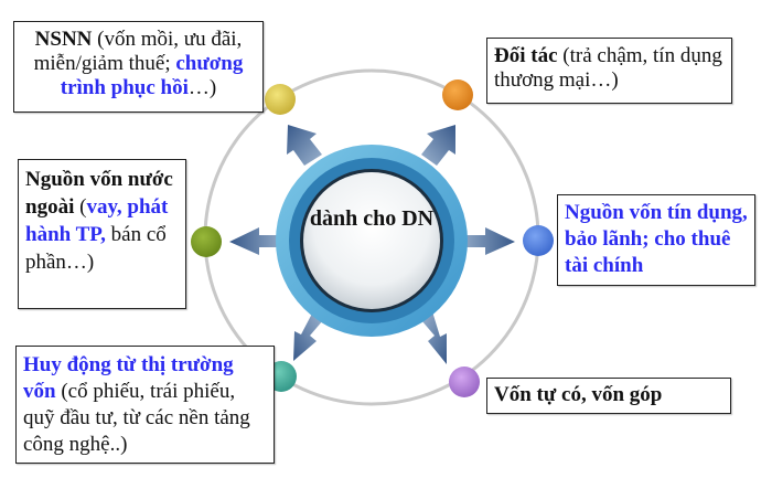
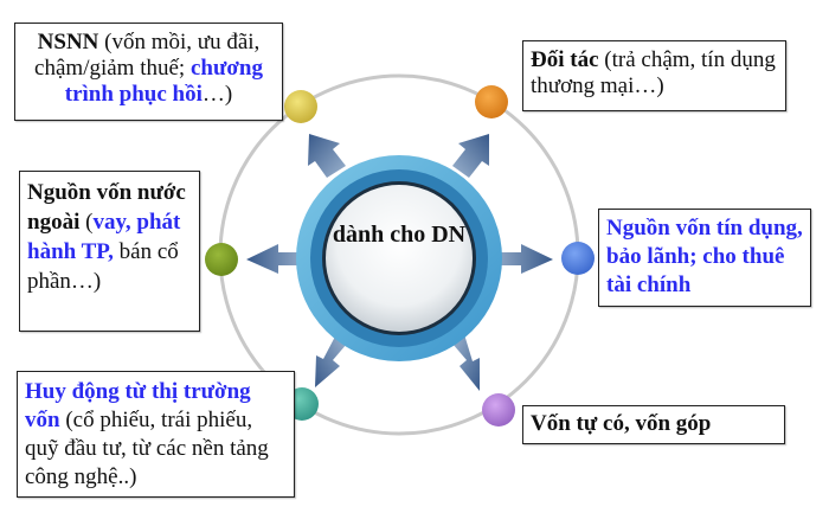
  dành cho DN
- NSNN (vốn mồi, ưu đãi, miễn/giảm thuế; chương trình phục hồi…)
+ NSNN (vốn mồi, ưu đãi, chậm/giảm thuế; chương trình phục hồi…)
  Đối tác (trả chậm, tín dụng thương mại…)
  Nguồn vốn nước ngoài (vay, phát hành TP, bán cổ phần…)
  Nguồn vốn tín dụng, bảo lãnh; cho thuê tài chính
  Huy động từ thị trường vốn (cổ phiếu, trái phiếu, quỹ đầu tư, từ các nền tảng công nghệ..)
  Vốn tự có, vốn góp
